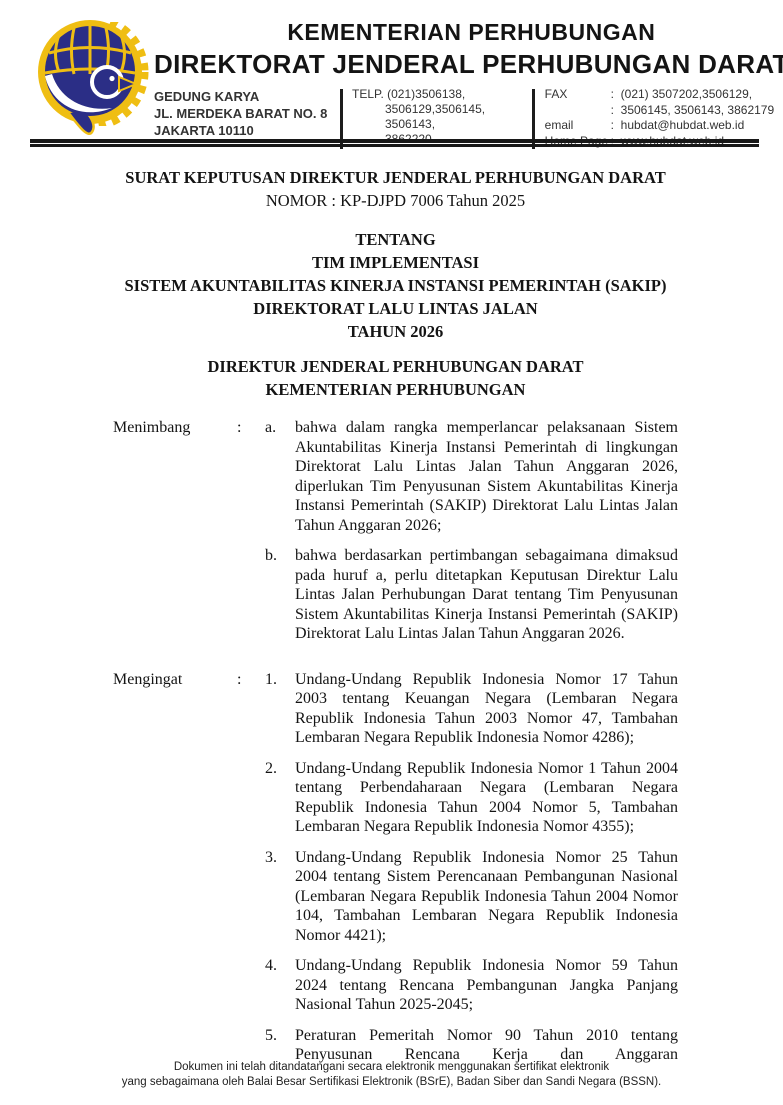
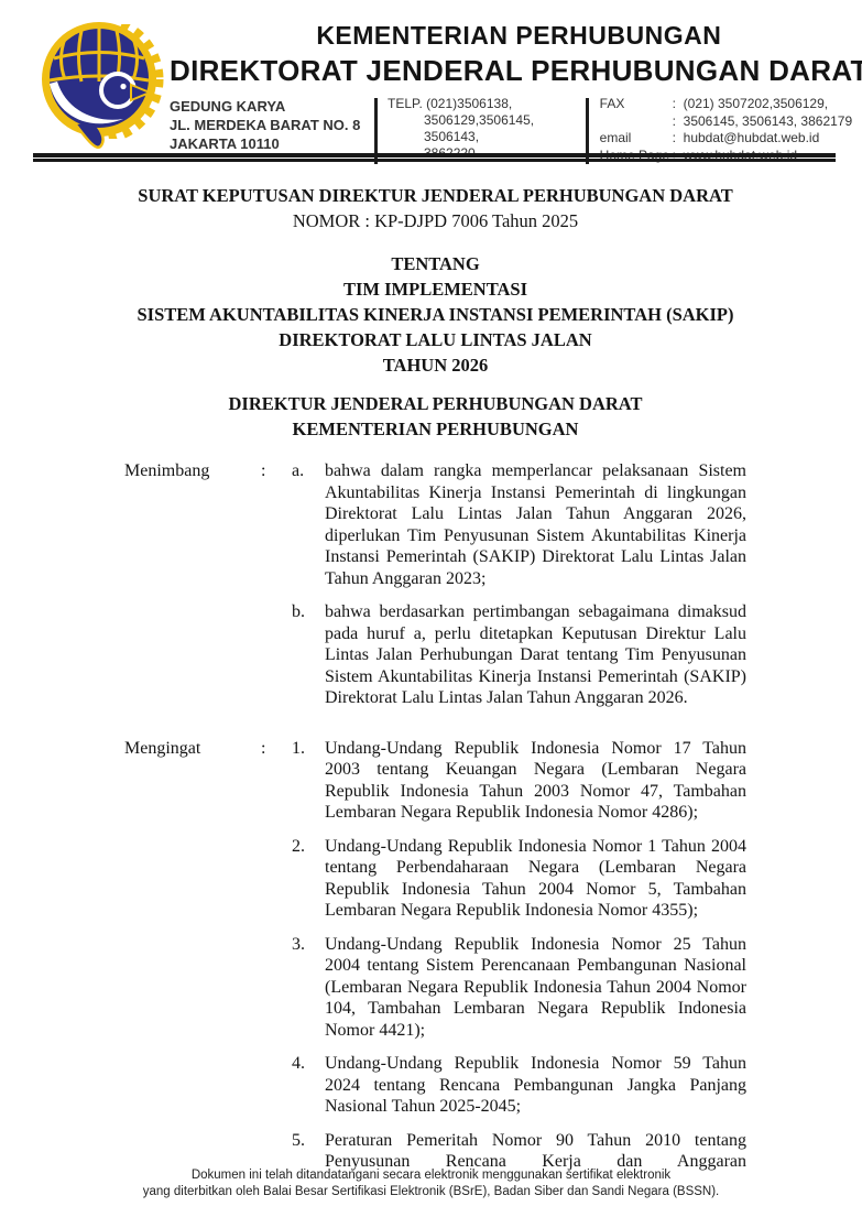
  KEMENTERIAN PERHUBUNGAN
  DIREKTORAT JENDERAL PERHUBUNGAN DARAT
  GEDUNG KARYA
  JL. MERDEKA BARAT NO. 8
  JAKARTA 10110
  TELP. (021)3506138,
  3506129,3506145,
  3506143, 3862220
  FAX
  :
  (021) 3507202,3506129,
  :
  3506145, 3506143, 3862179
  email
  :
  hubdat@hubdat.web.id
  Home Page
  :
  www.hubdat.web.id
  SURAT KEPUTUSAN DIREKTUR JENDERAL PERHUBUNGAN DARAT
  NOMOR : KP-DJPD 7006 Tahun 2025
  TENTANG
  TIM IMPLEMENTASI
  SISTEM AKUNTABILITAS KINERJA INSTANSI PEMERINTAH (SAKIP)
  DIREKTORAT LALU LINTAS JALAN
  TAHUN 2026
  DIREKTUR JENDERAL PERHUBUNGAN DARAT
  KEMENTERIAN PERHUBUNGAN
  Menimbang
  :
  a.
- bahwa dalam rangka memperlancar pelaksanaan Sistem Akuntabilitas Kinerja Instansi Pemerintah di lingkungan Direktorat Lalu Lintas Jalan Tahun Anggaran 2026, diperlukan Tim Penyusunan Sistem Akuntabilitas Kinerja Instansi Pemerintah (SAKIP) Direktorat Lalu Lintas Jalan Tahun Anggaran 2026;
+ bahwa dalam rangka memperlancar pelaksanaan Sistem Akuntabilitas Kinerja Instansi Pemerintah di lingkungan Direktorat Lalu Lintas Jalan Tahun Anggaran 2026, diperlukan Tim Penyusunan Sistem Akuntabilitas Kinerja Instansi Pemerintah (SAKIP) Direktorat Lalu Lintas Jalan Tahun Anggaran 2023;
  b.
  bahwa berdasarkan pertimbangan sebagaimana dimaksud pada huruf a, perlu ditetapkan Keputusan Direktur Lalu Lintas Jalan Perhubungan Darat tentang Tim Penyusunan Sistem Akuntabilitas Kinerja Instansi Pemerintah (SAKIP) Direktorat Lalu Lintas Jalan Tahun Anggaran 2026.
  Mengingat
  :
  1.
  Undang-Undang Republik Indonesia Nomor 17 Tahun 2003 tentang Keuangan Negara (Lembaran Negara Republik Indonesia Tahun 2003 Nomor 47, Tambahan Lembaran Negara Republik Indonesia Nomor 4286);
  2.
  Undang-Undang Republik Indonesia Nomor 1 Tahun 2004 tentang Perbendaharaan Negara (Lembaran Negara Republik Indonesia Tahun 2004 Nomor 5, Tambahan Lembaran Negara Republik Indonesia Nomor 4355);
  3.
  Undang-Undang Republik Indonesia Nomor 25 Tahun 2004 tentang Sistem Perencanaan Pembangunan Nasional (Lembaran Negara Republik Indonesia Tahun 2004 Nomor 104, Tambahan Lembaran Negara Republik Indonesia Nomor 4421);
  4.
  Undang-Undang Republik Indonesia Nomor 59 Tahun 2024 tentang Rencana Pembangunan Jangka Panjang Nasional Tahun 2025-2045;
  5.
  Peraturan Pemeritah Nomor 90 Tahun 2010 tentang Penyusunan Rencana Kerja dan Anggaran
  Dokumen ini telah ditandatangani secara elektronik menggunakan sertifikat elektronik
- yang sebagaimana oleh Balai Besar Sertifikasi Elektronik (BSrE), Badan Siber dan Sandi Negara (BSSN).
+ yang diterbitkan oleh Balai Besar Sertifikasi Elektronik (BSrE), Badan Siber dan Sandi Negara (BSSN).
